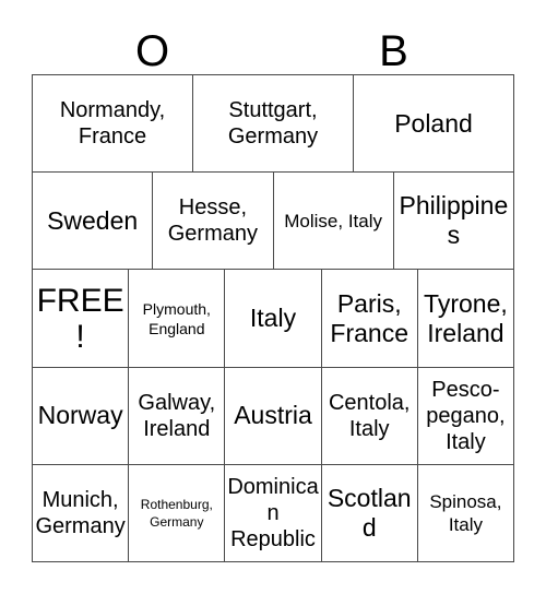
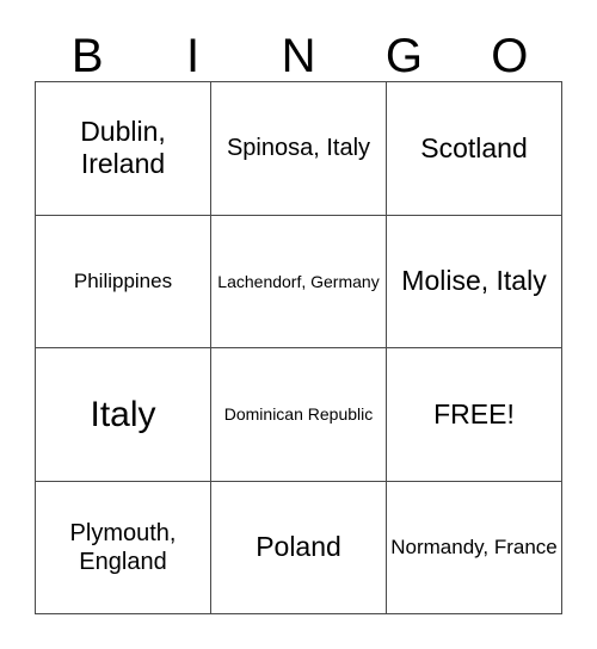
- O
+ B
+ I
+ N
+ G
- B
+ O
+ Dublin, Ireland
- Normandy, France
+ Spinosa, Italy
- Stuttgart, Germany
- Poland
+ Scotland
- Sweden
- Hesse, Germany
- Molise, Italy
+ Philippines
+ Lachendorf, Germany
- Philippines
+ Molise, Italy
- FREE!
+ Italy
- Plymouth, England
+ Dominican Republic
- Italy
+ FREE!
- Paris, France
- Tyrone, Ireland
- Norway
- Galway, Ireland
- Austria
- Centola, Italy
- Pesco-pegano, Italy
- Munich, Germany
- Rothenburg, Germany
- Dominican Republic
+ Plymouth, England
- Scotland
+ Poland
- Spinosa, Italy
+ Normandy, France
